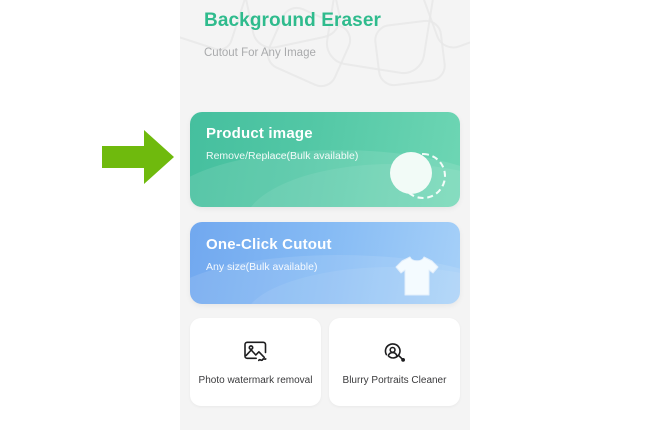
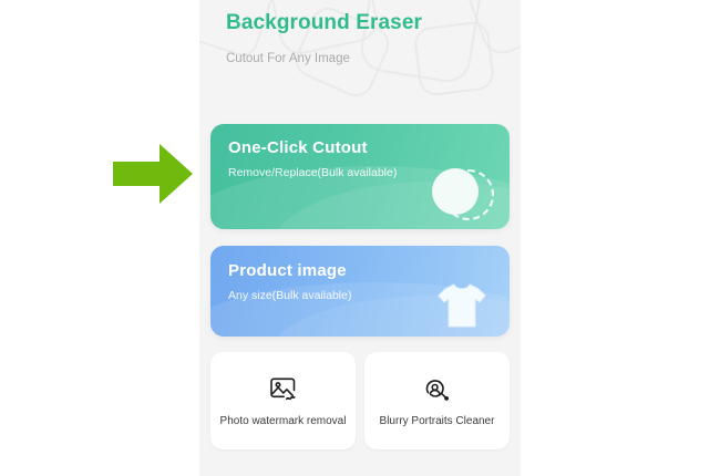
  Background Eraser
  Cutout For Any Image
- Product image
+ One-Click Cutout
  Remove/Replace(Bulk available)
- One-Click Cutout
+ Product image
  Any size(Bulk available)
  Photo watermark removal
  Blurry Portraits Cleaner
